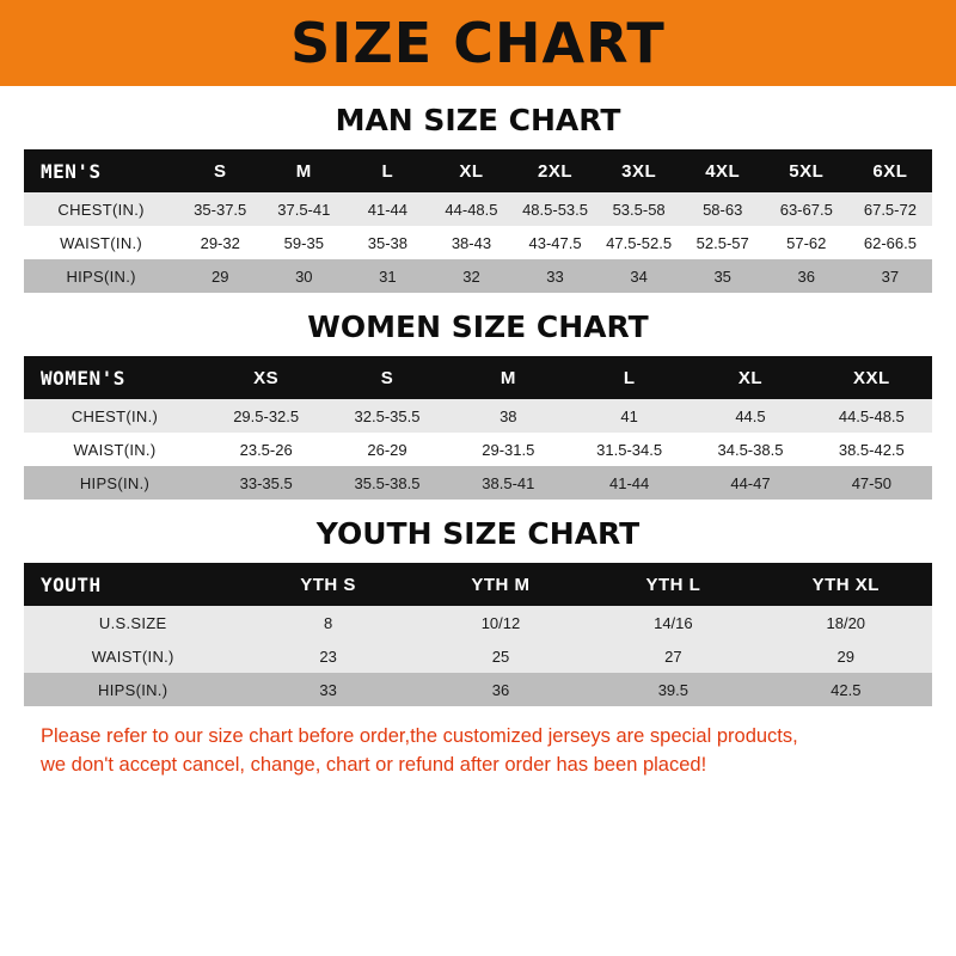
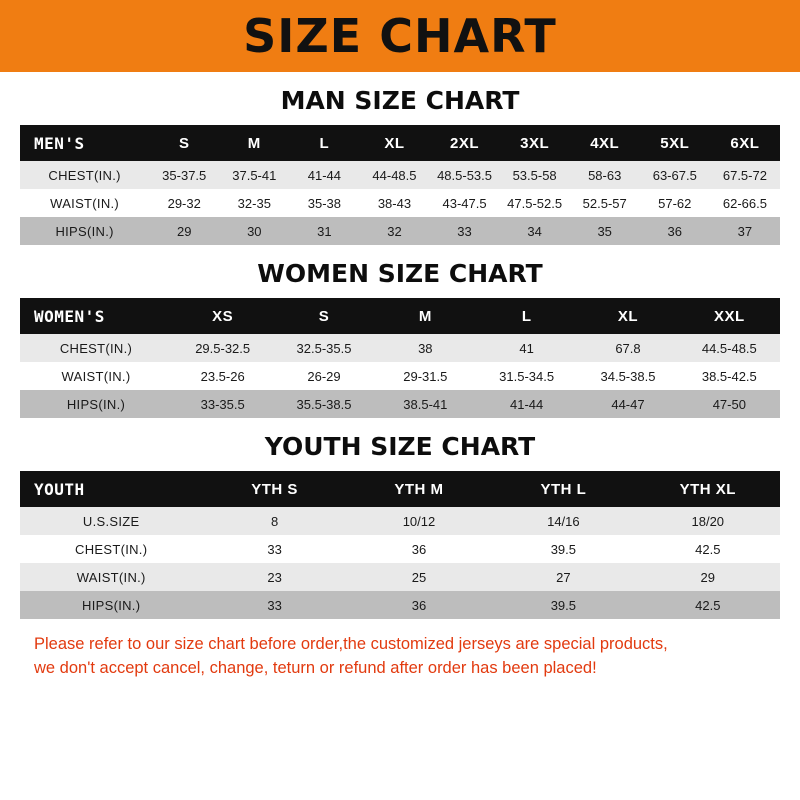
  SIZE CHART
  MAN SIZE CHART
  MEN'S	S	M	L	XL	2XL	3XL	4XL	5XL	6XL
  CHEST(IN.)	35-37.5	37.5-41	41-44	44-48.5	48.5-53.5	53.5-58	58-63	63-67.5	67.5-72
- WAIST(IN.)	29-32	59-35	35-38	38-43	43-47.5	47.5-52.5	52.5-57	57-62	62-66.5
+ WAIST(IN.)	29-32	32-35	35-38	38-43	43-47.5	47.5-52.5	52.5-57	57-62	62-66.5
  HIPS(IN.)	29	30	31	32	33	34	35	36	37
  WOMEN SIZE CHART
  WOMEN'S	XS	S	M	L	XL	XXL
- CHEST(IN.)	29.5-32.5	32.5-35.5	38	41	44.5	44.5-48.5
+ CHEST(IN.)	29.5-32.5	32.5-35.5	38	41	67.8	44.5-48.5
  WAIST(IN.)	23.5-26	26-29	29-31.5	31.5-34.5	34.5-38.5	38.5-42.5
  HIPS(IN.)	33-35.5	35.5-38.5	38.5-41	41-44	44-47	47-50
  YOUTH SIZE CHART
  YOUTH	YTH S	YTH M	YTH L	YTH XL
  U.S.SIZE	8	10/12	14/16	18/20
+ CHEST(IN.)	33	36	39.5	42.5
  WAIST(IN.)	23	25	27	29
  HIPS(IN.)	33	36	39.5	42.5
  Please refer to our size chart before order,the customized jerseys are special products,
- we don't accept cancel, change, chart or refund after order has been placed!
+ we don't accept cancel, change, teturn or refund after order has been placed!
